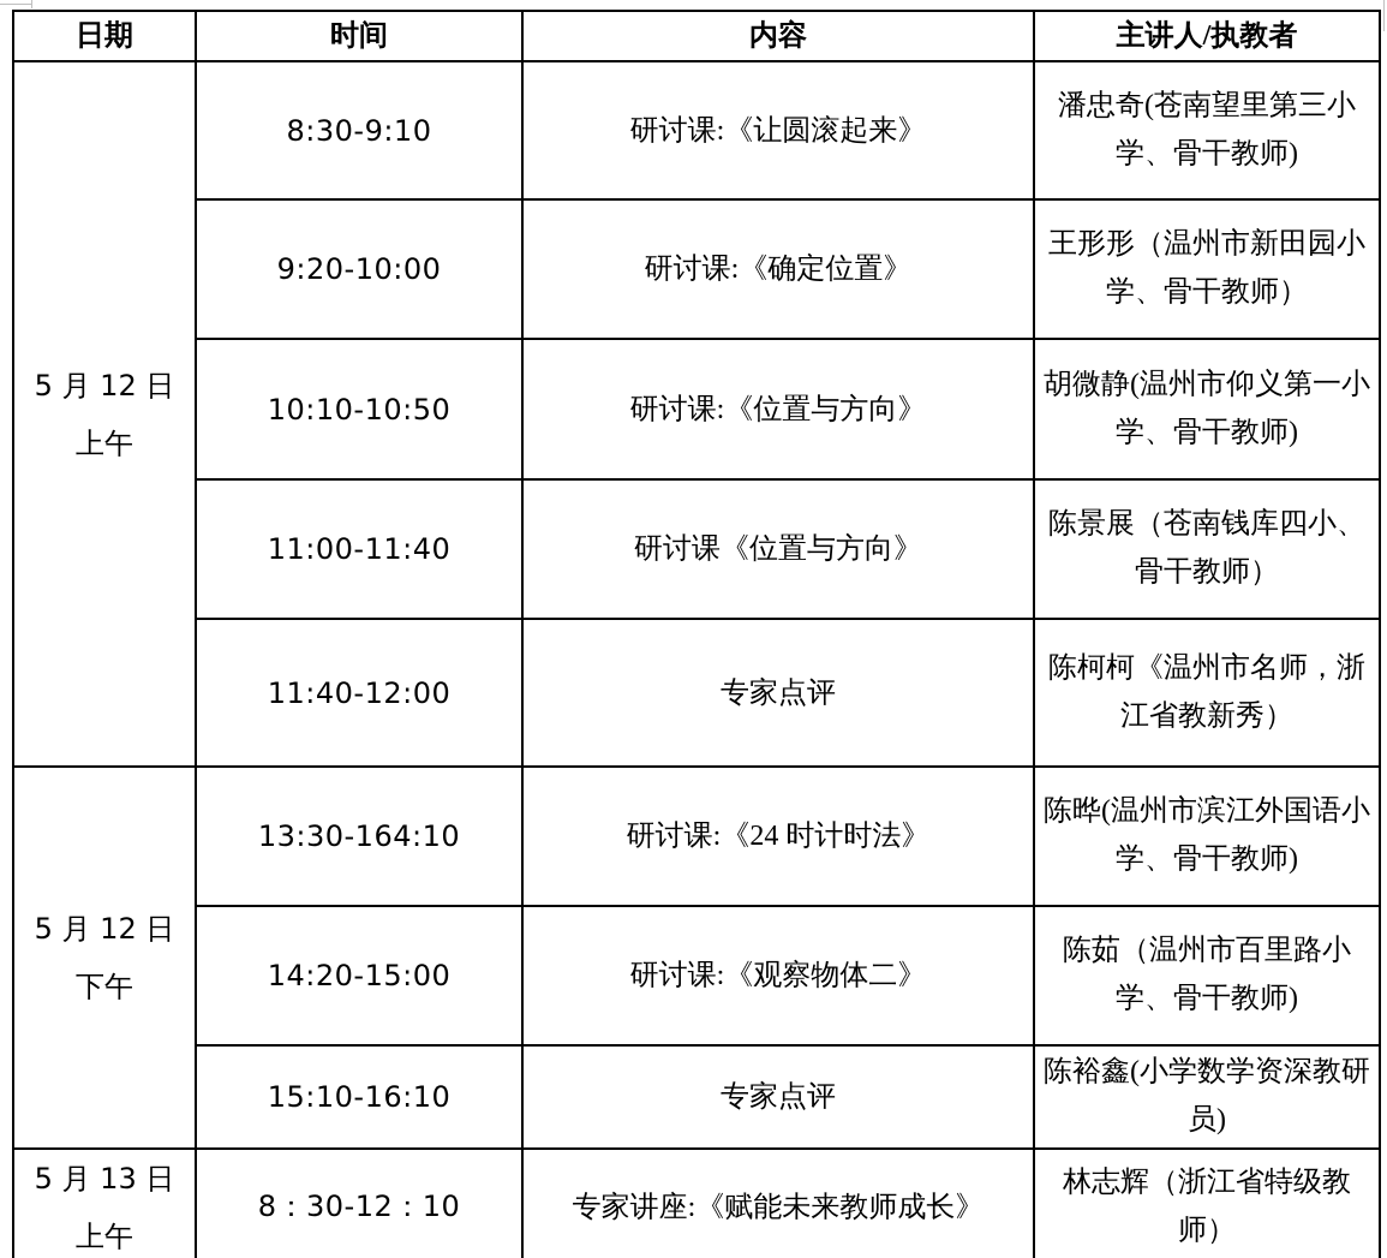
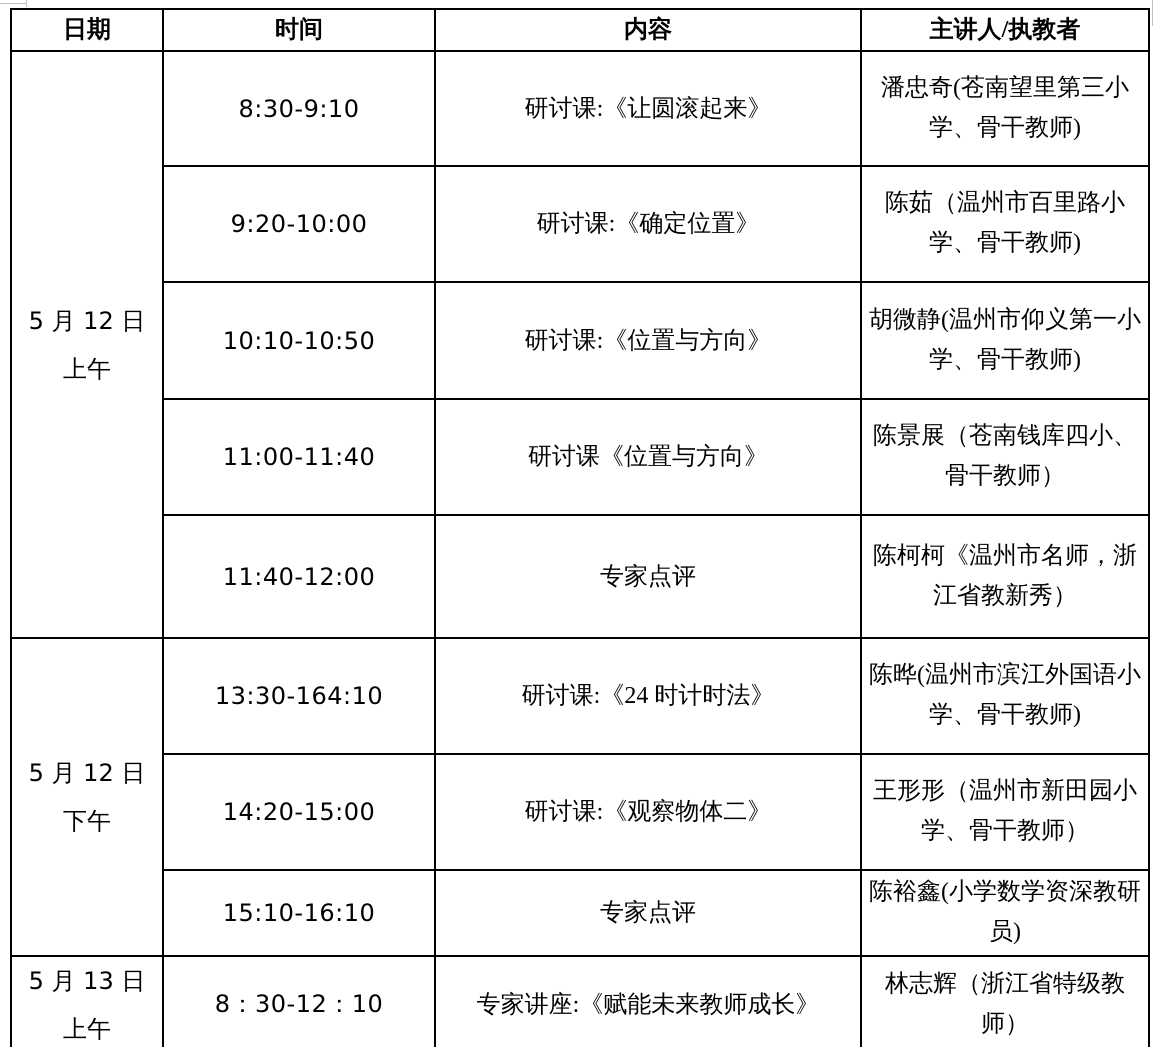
  日期	时间	内容	主讲人/执教者
  5 月 12 日 上午	8:30-9:10	研讨课:《让圆滚起来》	潘忠奇(苍南望里第三小学、骨干教师)
- 9:20-10:00	研讨课:《确定位置》	王形形（温州市新田园小学、骨干教师）
+ 9:20-10:00	研讨课:《确定位置》	陈茹（温州市百里路小学、骨干教师)
  10:10-10:50	研讨课:《位置与方向》	胡微静(温州市仰义第一小学、骨干教师)
  11:00-11:40	研讨课《位置与方向》	陈景展（苍南钱库四小、骨干教师）
  11:40-12:00	专家点评	陈柯柯《温州市名师，浙江省教新秀）
  5 月 12 日 下午	13:30-164:10	研讨课:《24 时计时法》	陈晔(温州市滨江外国语小学、骨干教师)
- 14:20-15:00	研讨课:《观察物体二》	陈茹（温州市百里路小学、骨干教师)
+ 14:20-15:00	研讨课:《观察物体二》	王形形（温州市新田园小学、骨干教师）
  15:10-16:10	专家点评	陈裕鑫(小学数学资深教研员)
  5 月 13 日 上午	8：30-12：10	专家讲座:《赋能未来教师成长》	林志辉（浙江省特级教师）
